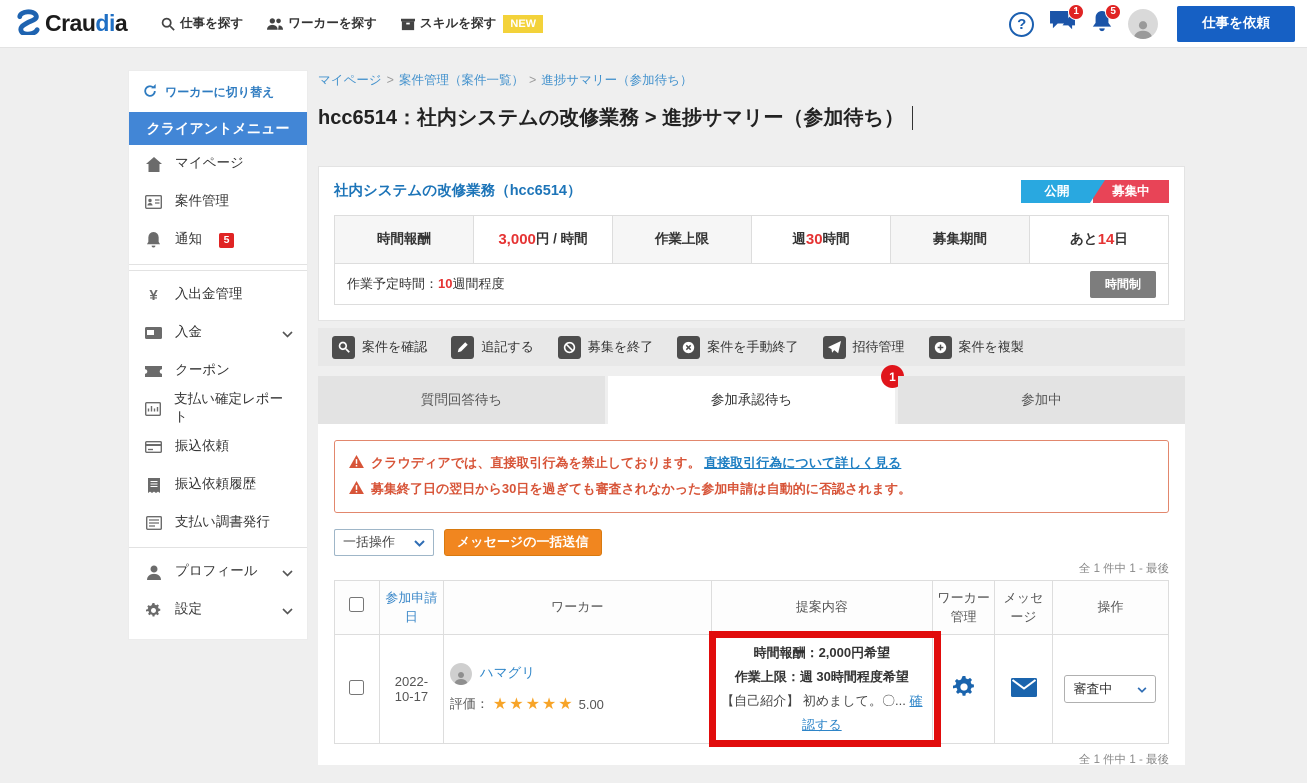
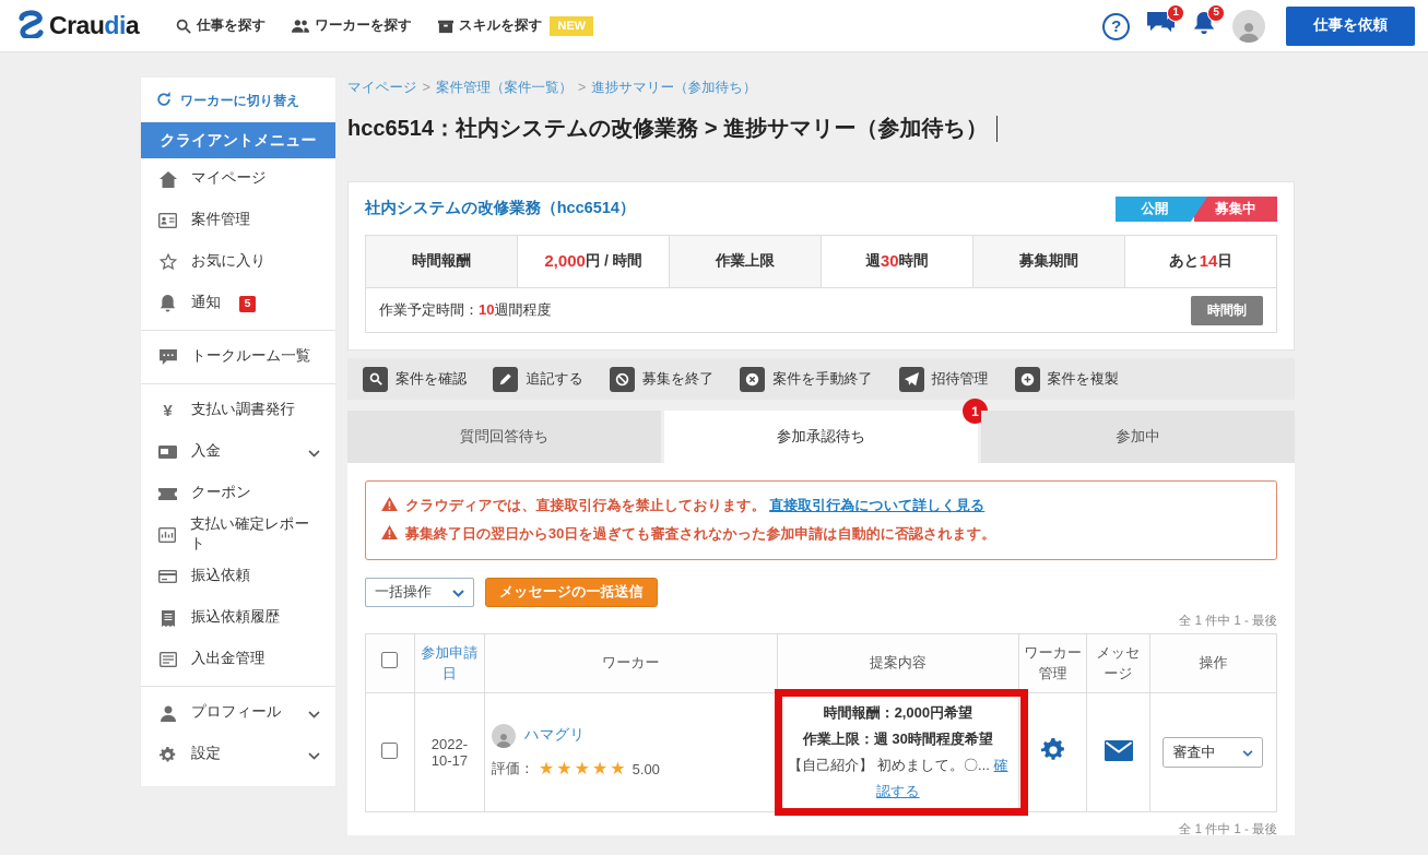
  Craudia
  仕事を探す
  ワーカーを探す
  スキルを探す
  NEW
  ?
  1
  5
  仕事を依頼
  ワーカーに切り替え
  クライアントメニュー
  マイページ
  案件管理
+ お気に入り
  通知
  5
+ トークルーム一覧
  ¥
- 入出金管理
+ 支払い調書発行
  入金
  クーポン
  支払い確定レポート
  振込依頼
  振込依頼履歴
- 支払い調書発行
+ 入出金管理
  プロフィール
  設定
  マイページ > 案件管理（案件一覧） > 進捗サマリー（参加待ち）
  hcc6514：社内システムの改修業務 > 進捗サマリー（参加待ち）
  社内システムの改修業務（hcc6514）
  公開
  募集中
  時間報酬
- 3,000
+ 2,000
  円 / 時間
  作業上限
  週
  30
  時間
  募集期間
  あと
  14
  日
  作業予定時間：10週間程度
  時間制
  案件を確認
  追記する
  募集を終了
  案件を手動終了
  招待管理
  案件を複製
  質問回答待ち
  参加承認待ち
  1
  参加中
  クラウディアでは、直接取引行為を禁止しております。 直接取引行為について詳しく見る
  募集終了日の翌日から30日を過ぎても審査されなかった参加申請は自動的に否認されます。
  一括操作
  メッセージの一括送信
  全 1 件中 1 - 最後
  	参加申請日	ワーカー	提案内容	ワーカー管理	メッセージ	操作
  	2022- 10-17	ハマグリ 評価： ★★★★★ 5.00	時間報酬：2,000円希望 作業上限：週 30時間程度希望 【自己紹介】 初めまして。〇... 確認する			審査中
  全 1 件中 1 - 最後
